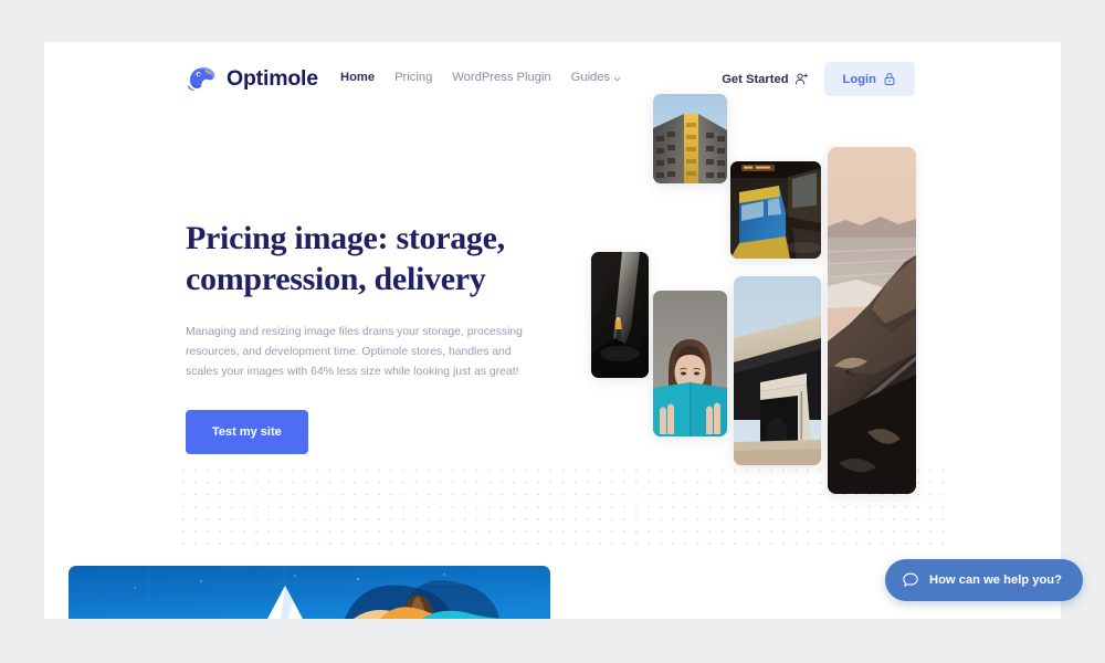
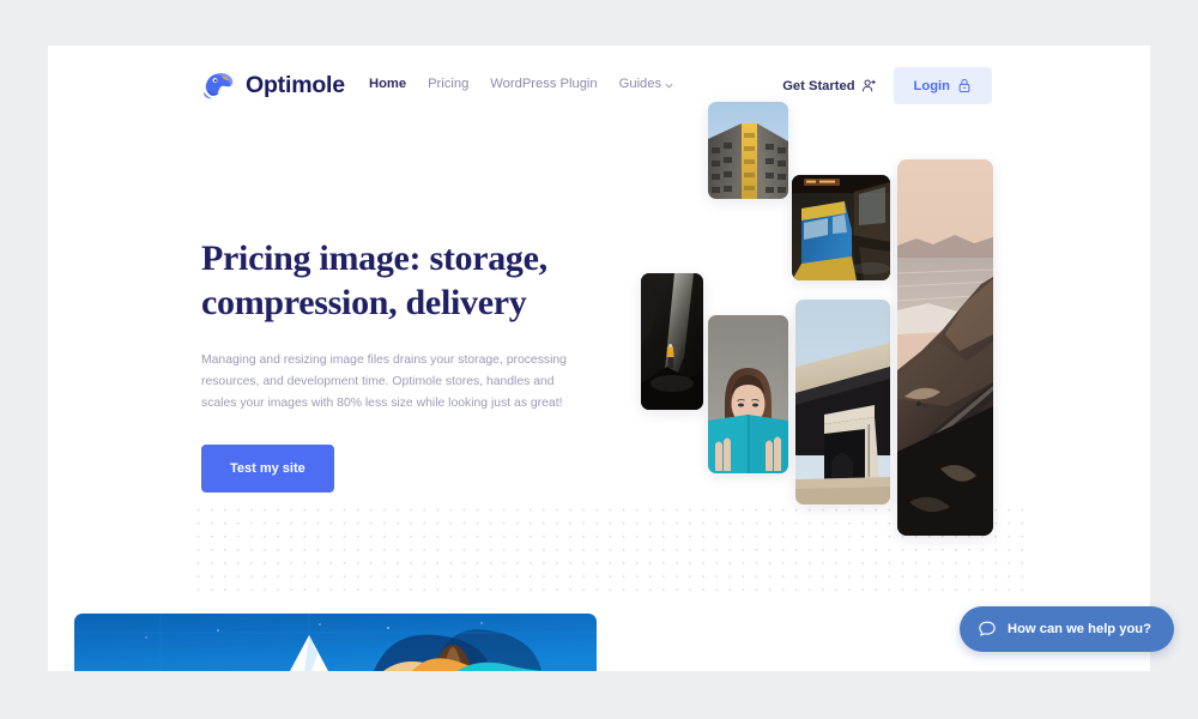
  Optimole
  Home
  Pricing
  WordPress Plugin
  Guides
  Get Started
  Login
  Pricing image: storage, compression, delivery
- Managing and resizing image files drains your storage, processing resources, and development time. Optimole stores, handles and scales your images with 64% less size while looking just as great!
+ Managing and resizing image files drains your storage, processing resources, and development time. Optimole stores, handles and scales your images with 80% less size while looking just as great!
  Test my site
  How can we help you?
